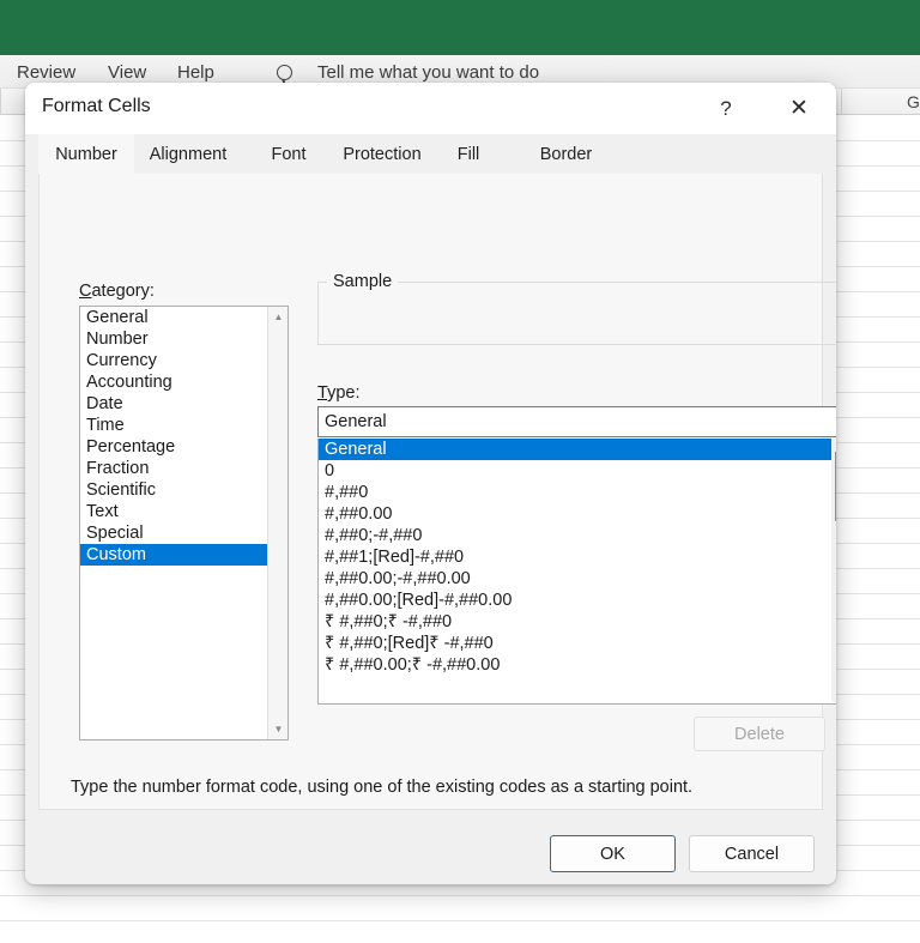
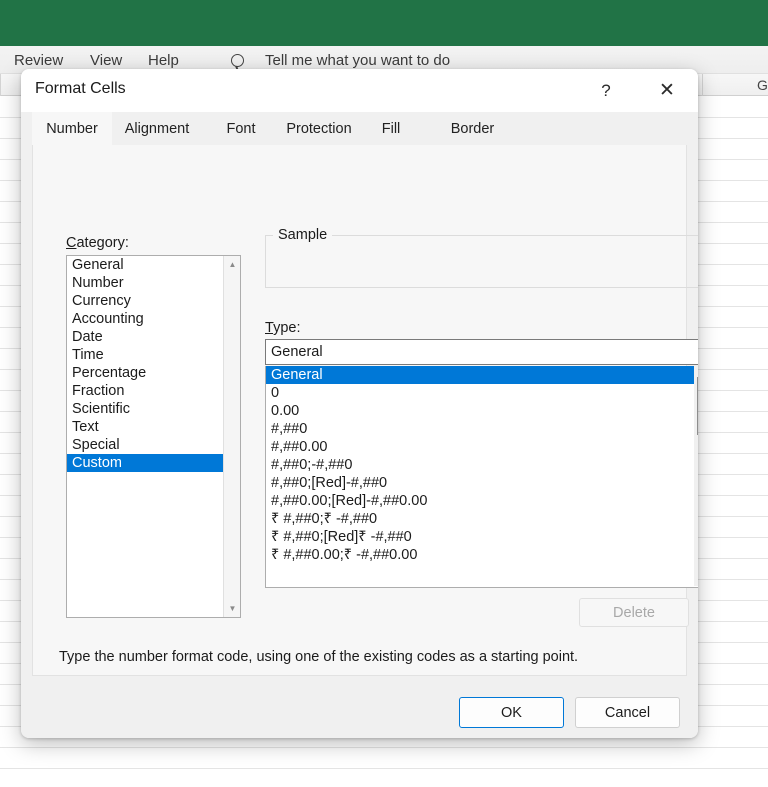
  Review
  View
  Help
  Tell me what you want to do
  G
  Format Cells
  ?
  ✕
  Number
  Alignment
  Font
  Protection
  Fill
  Border
  Category:
  General
  Number
  Currency
  Accounting
  Date
  Time
  Percentage
  Fraction
  Scientific
  Text
  Special
  Custom
  ▲
  ▼
  Sample
  Type:
  General
  General
  0
+ 0.00
  #,##0
  #,##0.00
  #,##0;-#,##0
- #,##1;[Red]-#,##0
+ #,##0;[Red]-#,##0
- #,##0.00;-#,##0.00
  #,##0.00;[Red]-#,##0.00
  ₹ #,##0;₹ -#,##0
  ₹ #,##0;[Red]₹ -#,##0
  ₹ #,##0.00;₹ -#,##0.00
  Delete
  Type the number format code, using one of the existing codes as a starting point.
  OK
  Cancel
